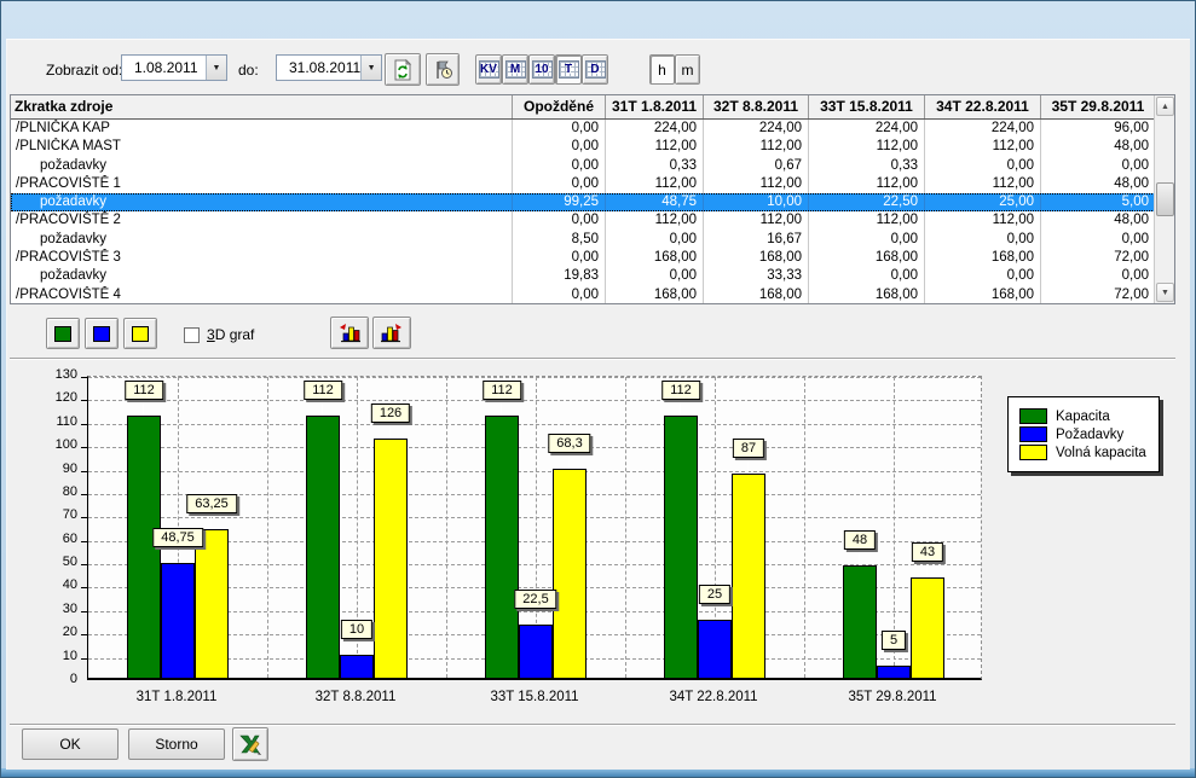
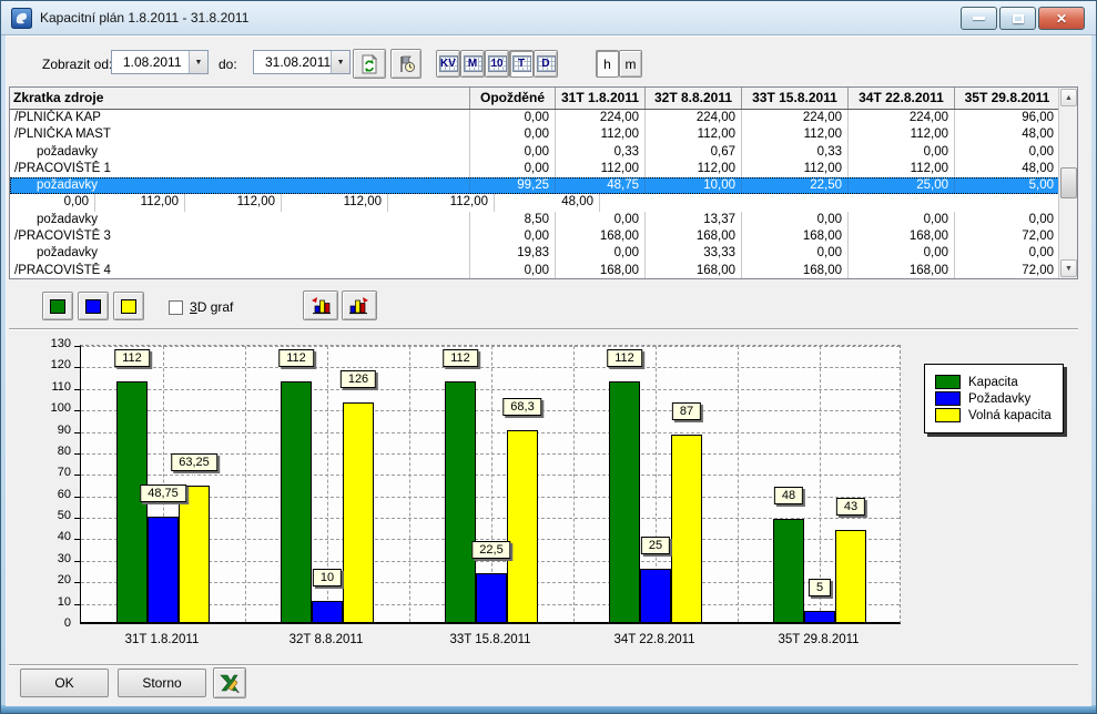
+ Kapacitní plán 1.8.2011 - 31.8.2011
+ ✕
  Zobrazit od
  1.08.2011
  do:
  31.08.2011
  Zkratka zdroje
  Opožděné
  31T 1.8.2011
  32T 8.8.2011
  33T 15.8.2011
  34T 22.8.2011
  35T 29.8.2011
  /PLNIČKA KAP
  0,00
  224,00
  224,00
  224,00
  224,00
  96,00
  /PLNIČKA MAST
  0,00
  112,00
  112,00
  112,00
  112,00
  48,00
  požadavky
  0,00
  0,33
  0,67
  0,33
  0,00
  0,00
  /PRACOVIŠTĚ 1
  0,00
  112,00
  112,00
  112,00
  112,00
  48,00
  požadavky
  99,25
  48,75
  10,00
  22,50
  25,00
  5,00
- /PRACOVIŠTĚ 2
  0,00
  112,00
  112,00
  112,00
  112,00
  48,00
  požadavky
  8,50
  0,00
- 16,67
+ 13,37
  0,00
  0,00
  0,00
  /PRACOVIŠTĚ 3
  0,00
  168,00
  168,00
  168,00
  168,00
  72,00
  požadavky
  19,83
  0,00
  33,33
  0,00
  0,00
  0,00
  /PRACOVIŠTĚ 4
  0,00
  168,00
  168,00
  168,00
  168,00
  72,00
  3D graf
  112
  48,75
  63,25
  112
  10
  126
  112
  22,5
  68,3
  112
  25
  87
  48
  5
  43
  0
  10
  20
  30
  40
  50
  60
  70
  80
  90
  100
  110
  120
  130
  31T 1.8.2011
  32T 8.8.2011
  33T 15.8.2011
  34T 22.8.2011
  35T 29.8.2011
  Kapacita
  Požadavky
  Volná kapacita
  OK
  Storno
  KV
  M
  10
  T
  D
  h
  m
